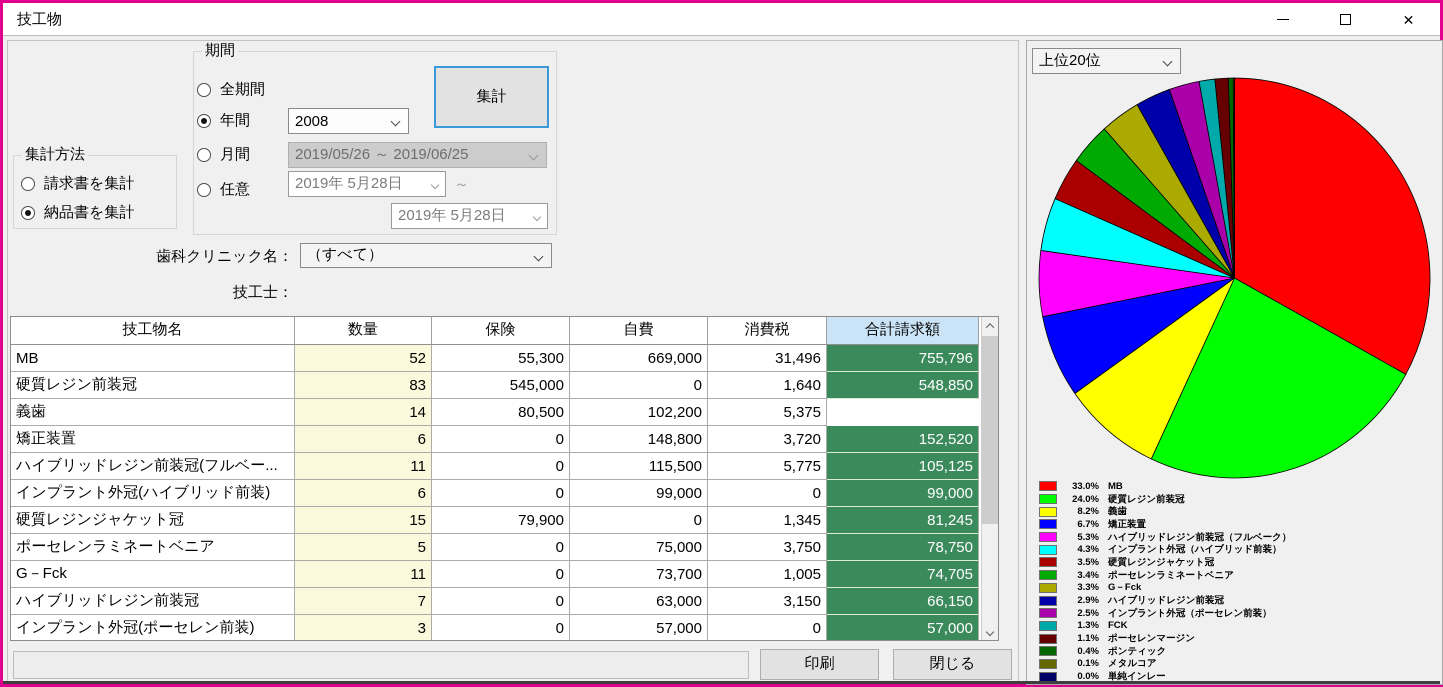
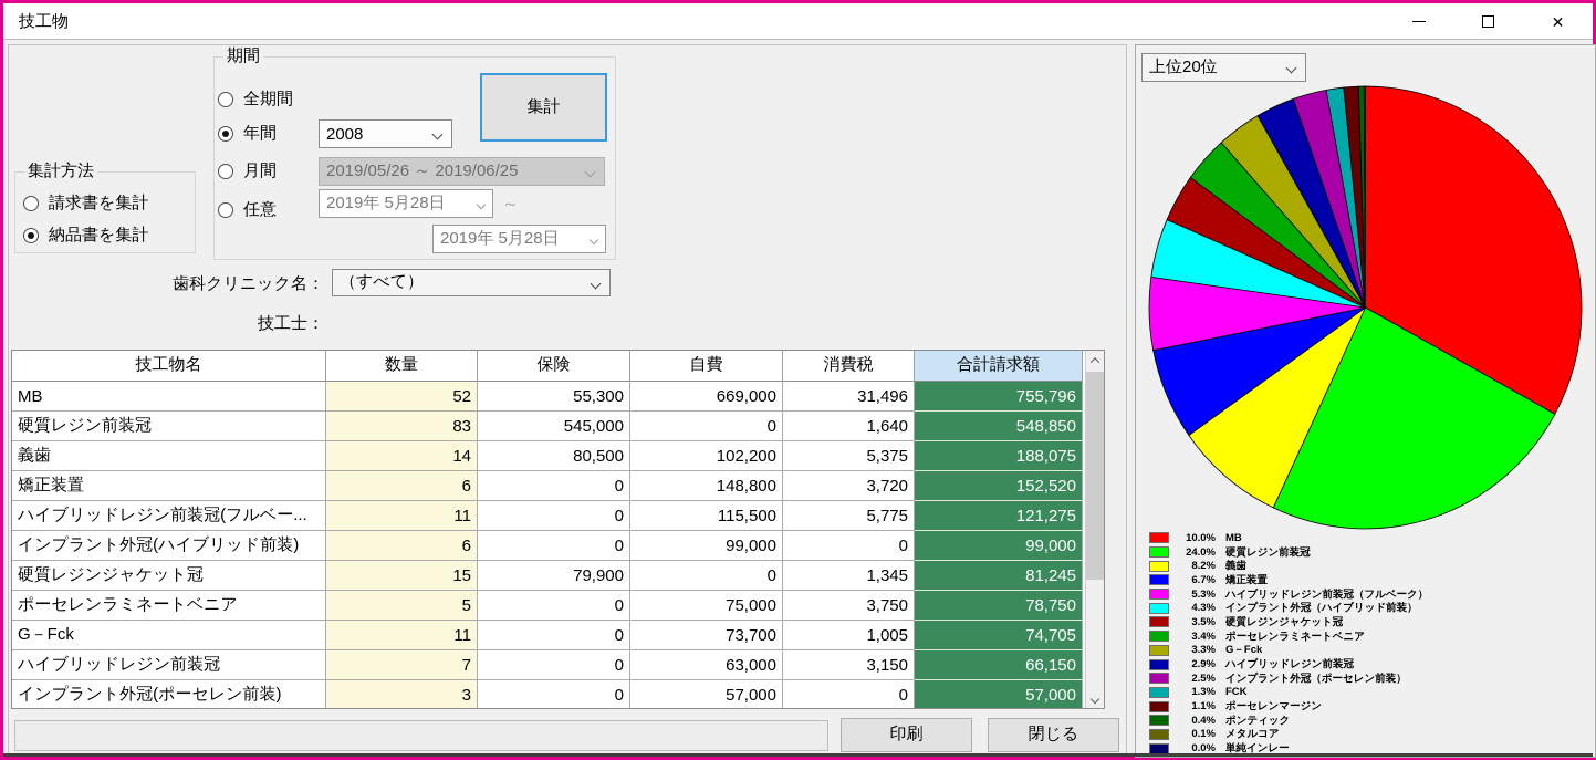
  技工物
  ✕
  期間
  全期間
  年間
  月間
  任意
  2008
  2019/05/26 ～ 2019/06/25
  2019年 5月28日
  ～
  2019年 5月28日
  集計
  集計方法
  請求書を集計
  納品書を集計
  歯科クリニック名：
  （すべて）
  技工士：
  技工物名
  数量
  保険
  自費
  消費税
  合計請求額
  MB
  52
  55,300
  669,000
  31,496
  755,796
  硬質レジン前装冠
  83
  545,000
  0
  1,640
  548,850
  義歯
  14
  80,500
  102,200
  5,375
+ 188,075
  矯正装置
  6
  0
  148,800
  3,720
  152,520
  ハイブリッドレジン前装冠(フルベー...
  11
  0
  115,500
  5,775
- 105,125
+ 121,275
  インプラント外冠(ハイブリッド前装)
  6
  0
  99,000
  0
  99,000
  硬質レジンジャケット冠
  15
  79,900
  0
  1,345
  81,245
  ポーセレンラミネートベニア
  5
  0
  75,000
  3,750
  78,750
  G－Fck
  11
  0
  73,700
  1,005
  74,705
  ハイブリッドレジン前装冠
  7
  0
  63,000
  3,150
  66,150
  インプラント外冠(ポーセレン前装)
  3
  0
  57,000
  0
  57,000
  印刷
  閉じる
  上位20位
- 33.0%
+ 10.0%
  MB
  24.0%
  硬質レジン前装冠
  8.2%
  義歯
  6.7%
  矯正装置
  5.3%
  ハイブリッドレジン前装冠（フルベーク）
  4.3%
  インプラント外冠（ハイブリッド前装）
  3.5%
  硬質レジンジャケット冠
  3.4%
  ポーセレンラミネートベニア
  3.3%
  G－Fck
  2.9%
  ハイブリッドレジン前装冠
  2.5%
  インプラント外冠（ポーセレン前装）
  1.3%
  FCK
  1.1%
  ポーセレンマージン
  0.4%
  ポンティック
  0.1%
  メタルコア
  0.0%
  単純インレー
